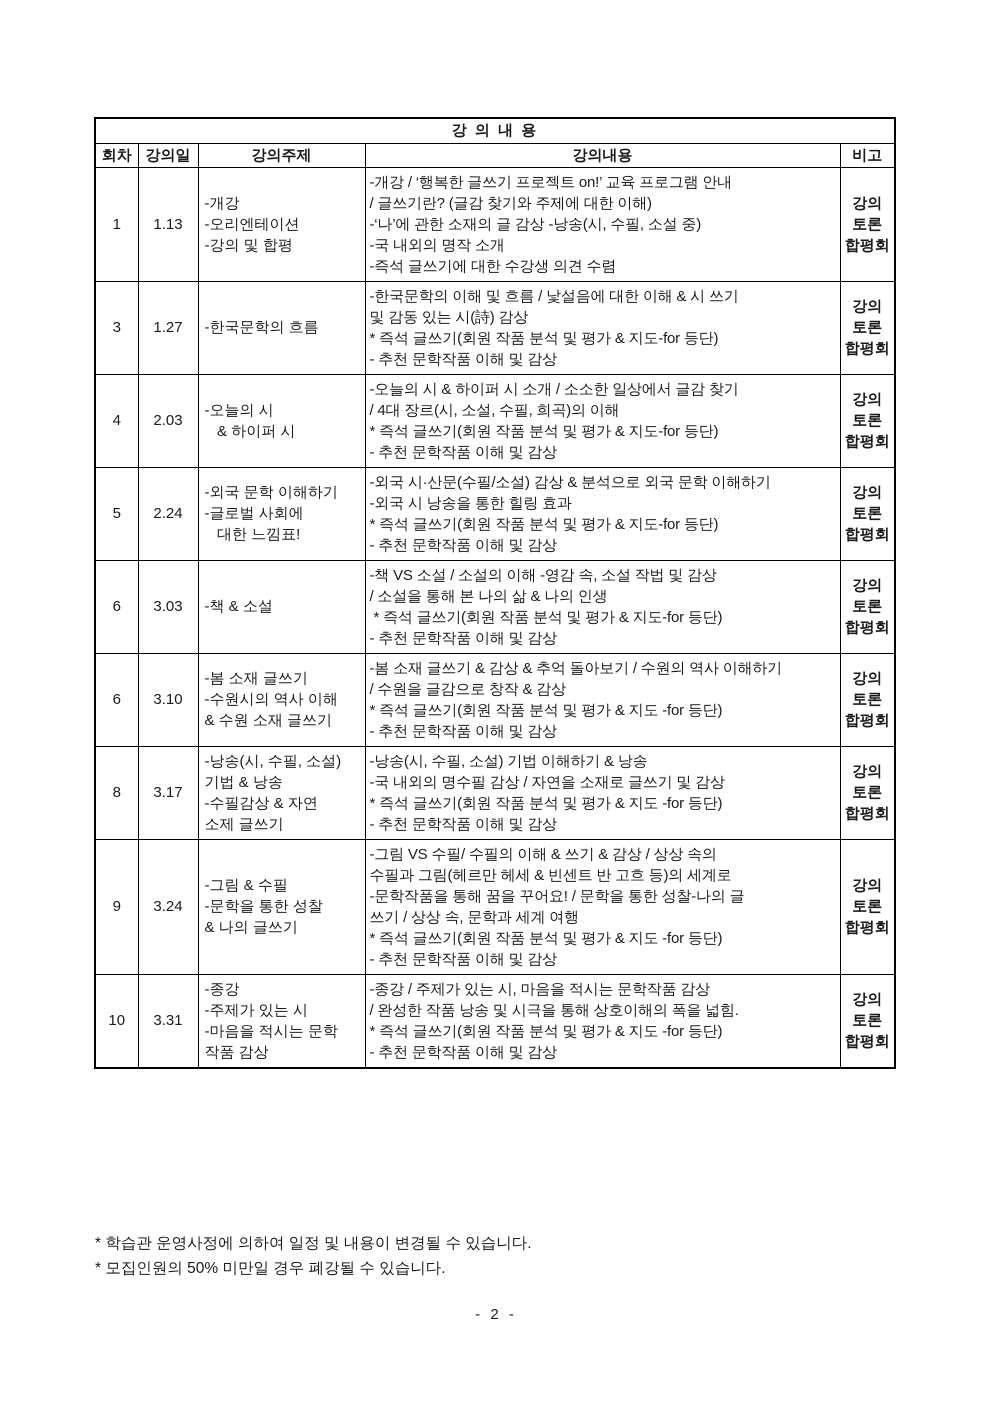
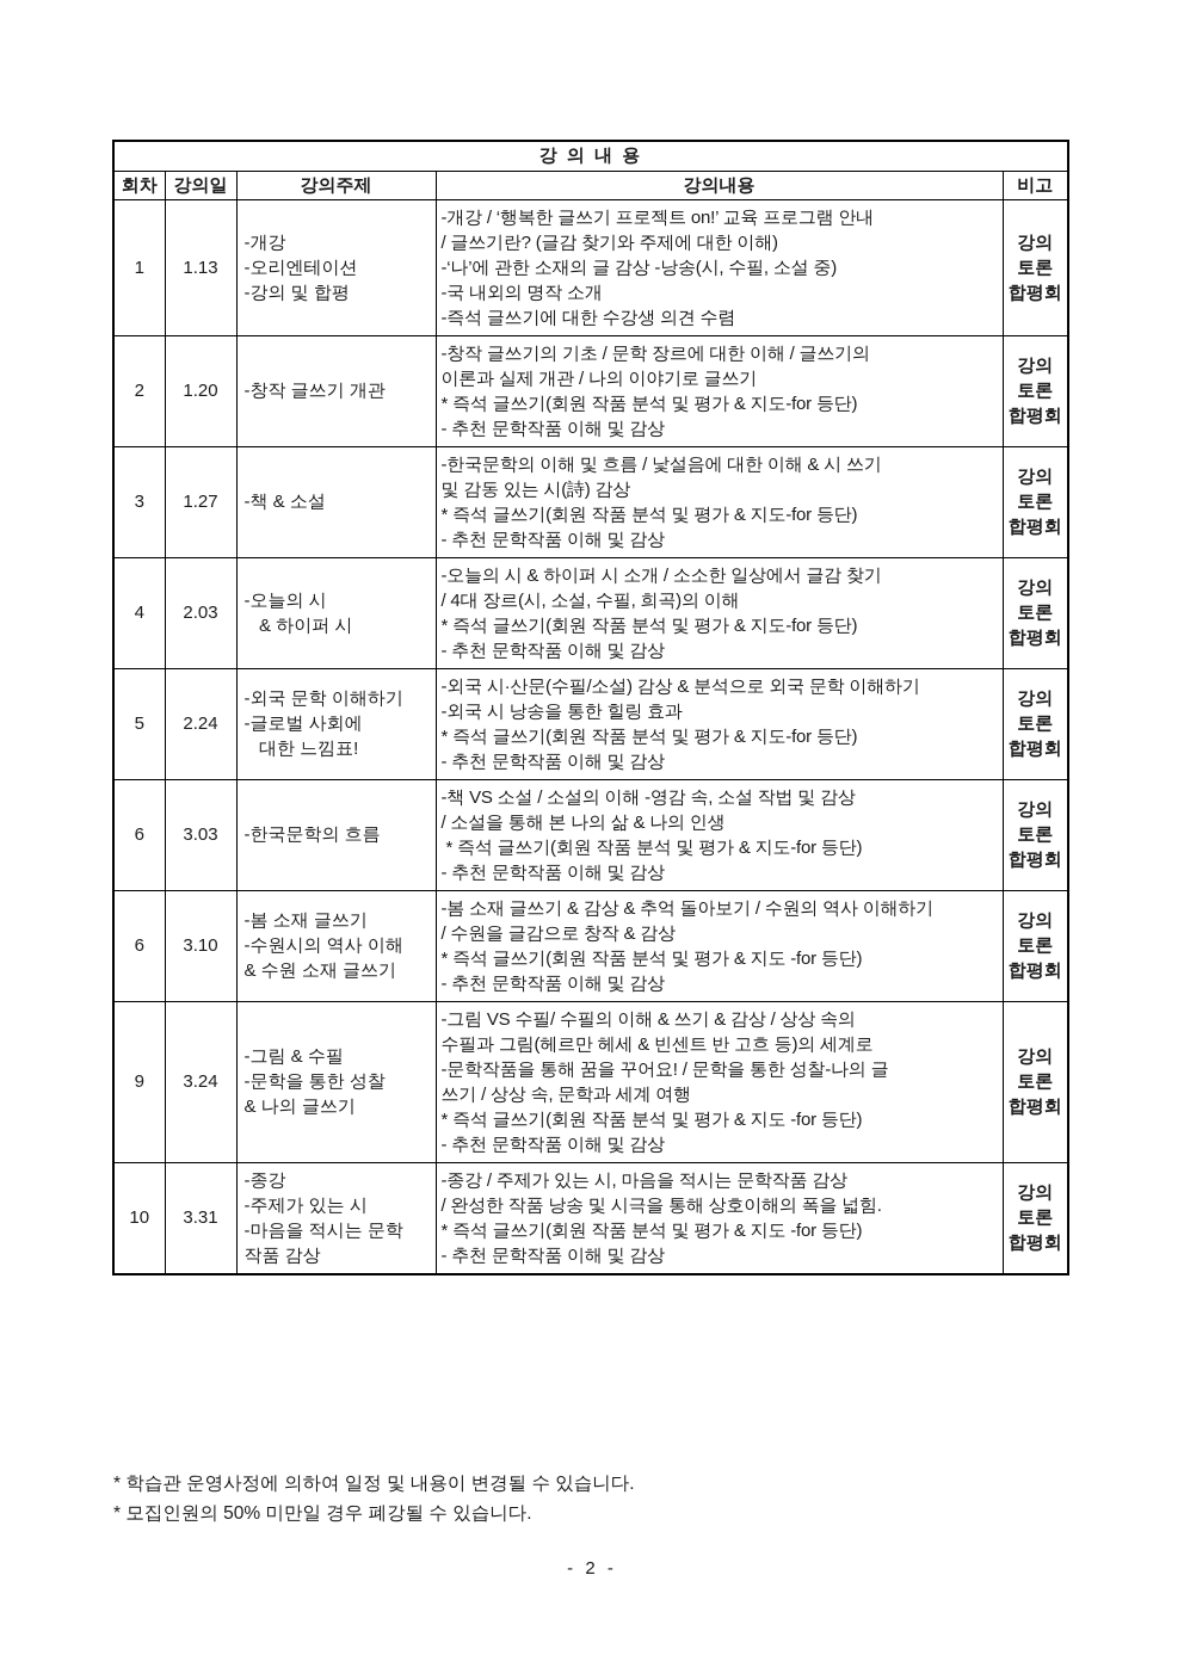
  강 의 내 용
  회차	강의일	강의주제	강의내용	비고
  1	1.13	-개강 -오리엔테이션 -강의 및 합평	-개강 / ‘행복한 글쓰기 프로젝트 on!’ 교육 프로그램 안내 / 글쓰기란? (글감 찾기와 주제에 대한 이해) -‘나’에 관한 소재의 글 감상 -낭송(시, 수필, 소설 중) -국 내외의 명작 소개 -즉석 글쓰기에 대한 수강생 의견 수렴	강의 토론 합평회
+ 2	1.20	-창작 글쓰기 개관	-창작 글쓰기의 기초 / 문학 장르에 대한 이해 / 글쓰기의 이론과 실제 개관 / 나의 이야기로 글쓰기 * 즉석 글쓰기(회원 작품 분석 및 평가 & 지도-for 등단) - 추천 문학작품 이해 및 감상	강의 토론 합평회
- 3	1.27	-한국문학의 흐름	-한국문학의 이해 및 흐름 / 낯설음에 대한 이해 & 시 쓰기 및 감동 있는 시(詩) 감상 * 즉석 글쓰기(회원 작품 분석 및 평가 & 지도-for 등단) - 추천 문학작품 이해 및 감상	강의 토론 합평회
+ 3	1.27	-책 & 소설	-한국문학의 이해 및 흐름 / 낯설음에 대한 이해 & 시 쓰기 및 감동 있는 시(詩) 감상 * 즉석 글쓰기(회원 작품 분석 및 평가 & 지도-for 등단) - 추천 문학작품 이해 및 감상	강의 토론 합평회
  4	2.03	-오늘의 시 & 하이퍼 시	-오늘의 시 & 하이퍼 시 소개 / 소소한 일상에서 글감 찾기 / 4대 장르(시, 소설, 수필, 희곡)의 이해 * 즉석 글쓰기(회원 작품 분석 및 평가 & 지도-for 등단) - 추천 문학작품 이해 및 감상	강의 토론 합평회
  5	2.24	-외국 문학 이해하기 -글로벌 사회에 대한 느낌표!	-외국 시·산문(수필/소설) 감상 & 분석으로 외국 문학 이해하기 -외국 시 낭송을 통한 힐링 효과 * 즉석 글쓰기(회원 작품 분석 및 평가 & 지도-for 등단) - 추천 문학작품 이해 및 감상	강의 토론 합평회
- 6	3.03	-책 & 소설	-책 VS 소설 / 소설의 이해 -영감 속, 소설 작법 및 감상 / 소설을 통해 본 나의 삶 & 나의 인생 * 즉석 글쓰기(회원 작품 분석 및 평가 & 지도-for 등단) - 추천 문학작품 이해 및 감상	강의 토론 합평회
+ 6	3.03	-한국문학의 흐름	-책 VS 소설 / 소설의 이해 -영감 속, 소설 작법 및 감상 / 소설을 통해 본 나의 삶 & 나의 인생 * 즉석 글쓰기(회원 작품 분석 및 평가 & 지도-for 등단) - 추천 문학작품 이해 및 감상	강의 토론 합평회
  6	3.10	-봄 소재 글쓰기 -수원시의 역사 이해 & 수원 소재 글쓰기	-봄 소재 글쓰기 & 감상 & 추억 돌아보기 / 수원의 역사 이해하기 / 수원을 글감으로 창작 & 감상 * 즉석 글쓰기(회원 작품 분석 및 평가 & 지도 -for 등단) - 추천 문학작품 이해 및 감상	강의 토론 합평회
- 8	3.17	-낭송(시, 수필, 소설) 기법 & 낭송 -수필감상 & 자연 소제 글쓰기	-낭송(시, 수필, 소설) 기법 이해하기 & 낭송 -국 내외의 명수필 감상 / 자연을 소재로 글쓰기 및 감상 * 즉석 글쓰기(회원 작품 분석 및 평가 & 지도 -for 등단) - 추천 문학작품 이해 및 감상	강의 토론 합평회
  9	3.24	-그림 & 수필 -문학을 통한 성찰 & 나의 글쓰기	-그림 VS 수필/ 수필의 이해 & 쓰기 & 감상 / 상상 속의 수필과 그림(헤르만 헤세 & 빈센트 반 고흐 등)의 세계로 -문학작품을 통해 꿈을 꾸어요! / 문학을 통한 성찰-나의 글 쓰기 / 상상 속, 문학과 세계 여행 * 즉석 글쓰기(회원 작품 분석 및 평가 & 지도 -for 등단) - 추천 문학작품 이해 및 감상	강의 토론 합평회
  10	3.31	-종강 -주제가 있는 시 -마음을 적시는 문학 작품 감상	-종강 / 주제가 있는 시, 마음을 적시는 문학작품 감상 / 완성한 작품 낭송 및 시극을 통해 상호이해의 폭을 넓힘. * 즉석 글쓰기(회원 작품 분석 및 평가 & 지도 -for 등단) - 추천 문학작품 이해 및 감상	강의 토론 합평회
  * 학습관 운영사정에 의하여 일정 및 내용이 변경될 수 있습니다.
  * 모집인원의 50% 미만일 경우 폐강될 수 있습니다.
  - 2 -
